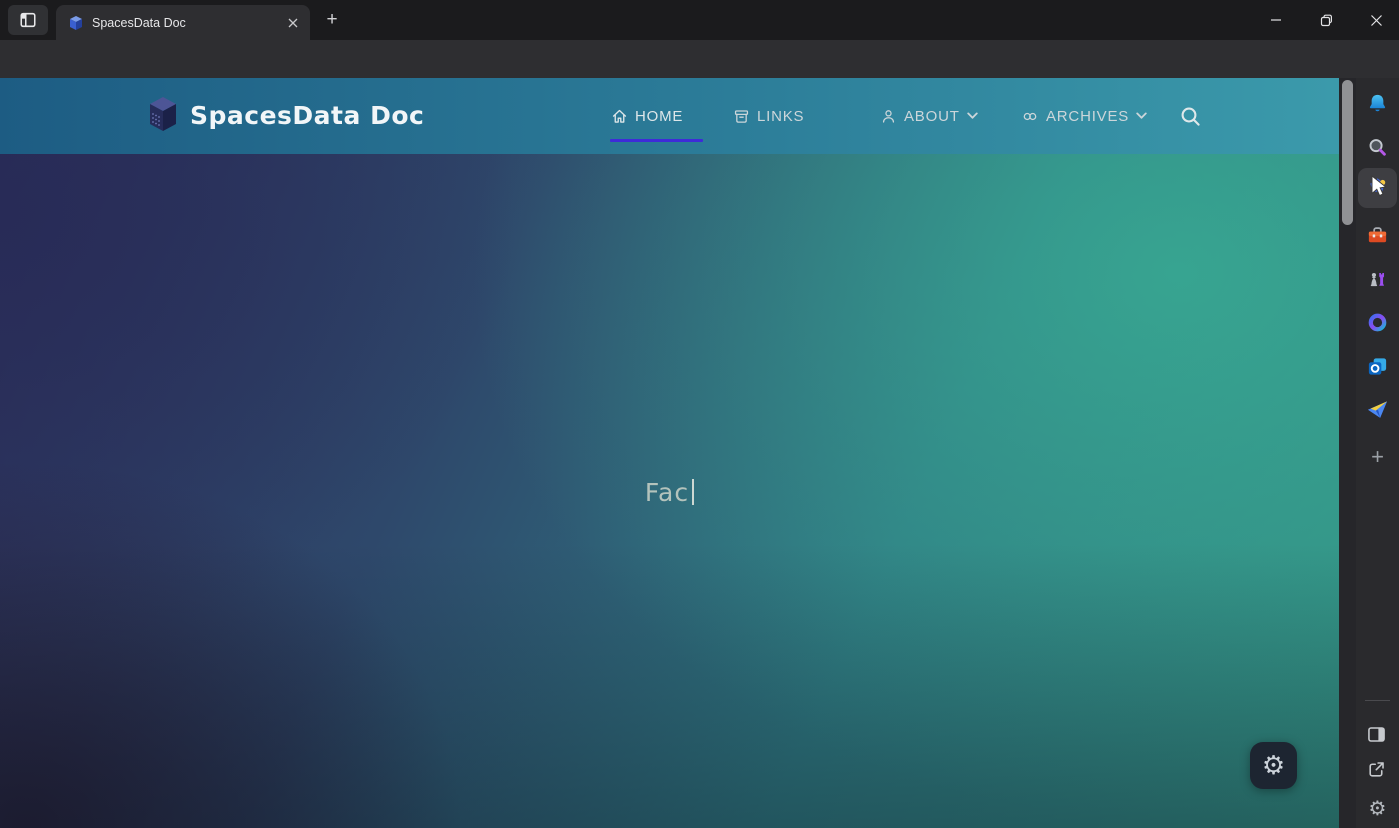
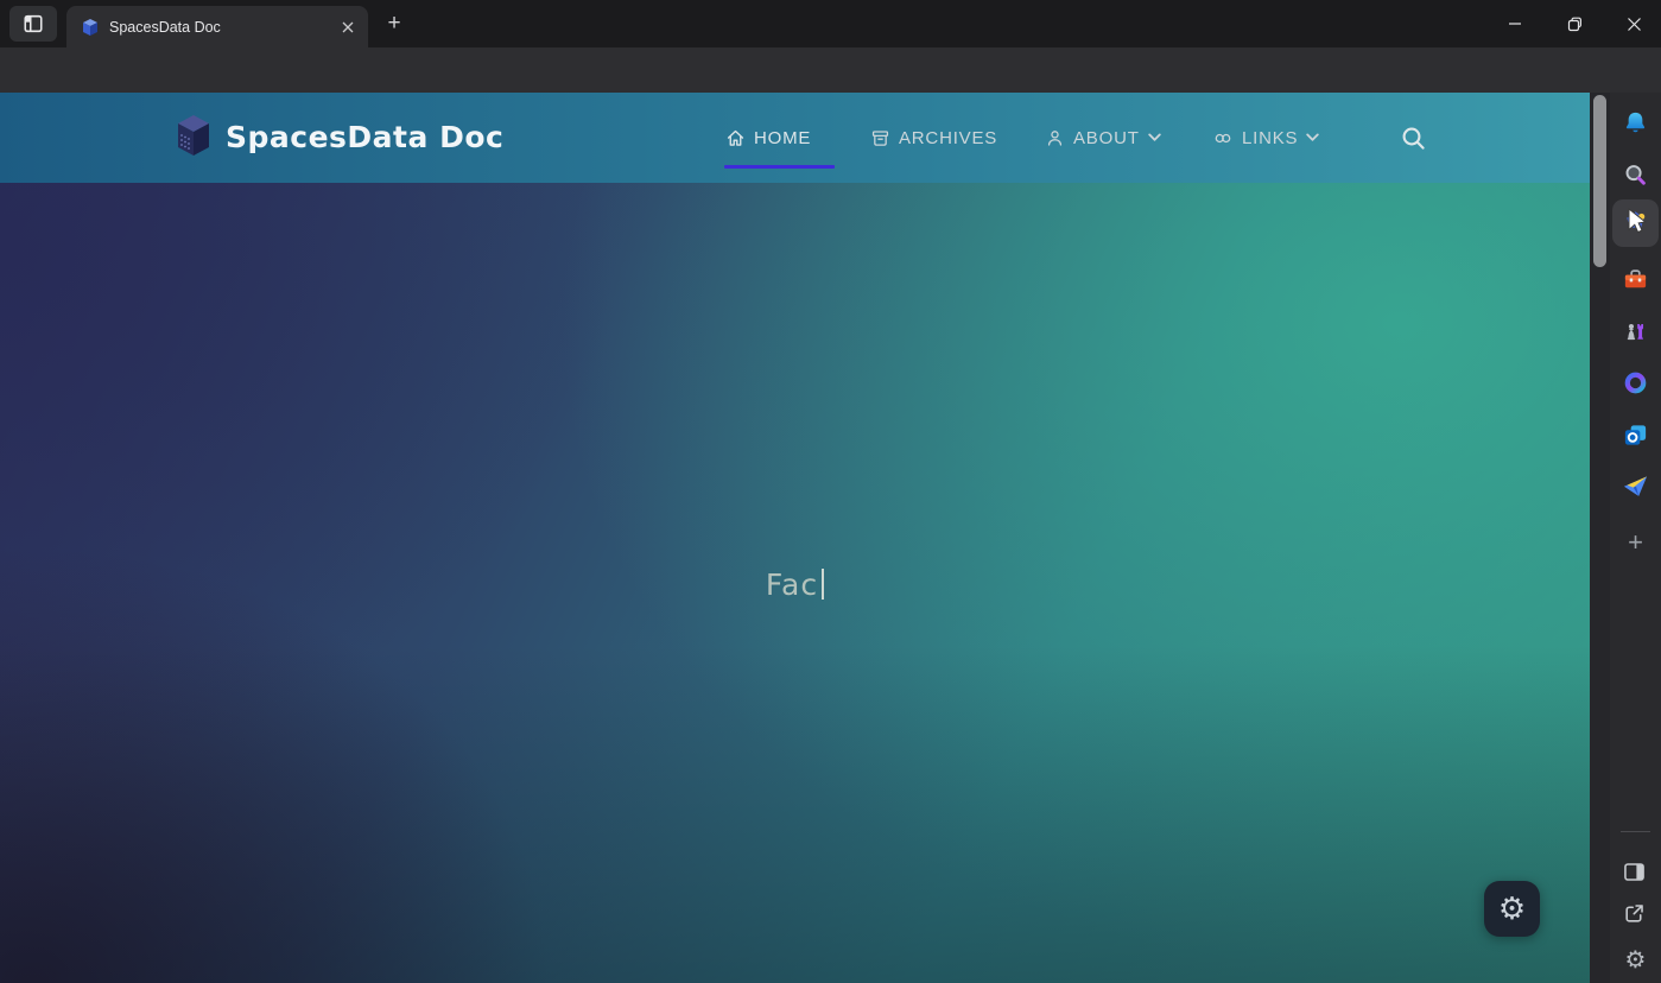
  SpacesData Doc
  +
  SpacesData Doc
  HOME
- LINKS
+ ARCHIVES
  ABOUT
- ARCHIVES
+ LINKS
  Fac
  ⚙
  +
  ⚙
